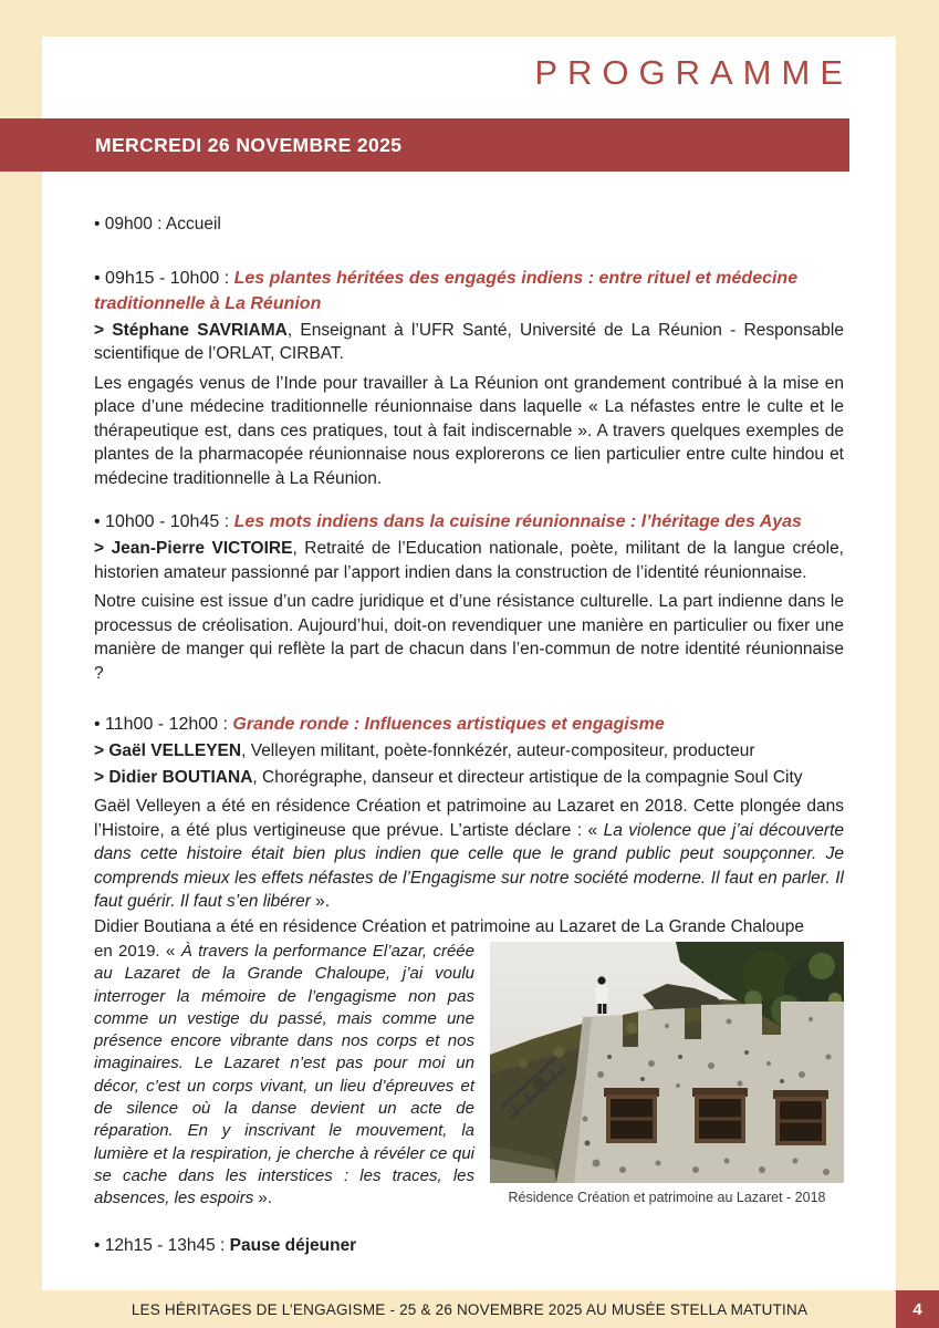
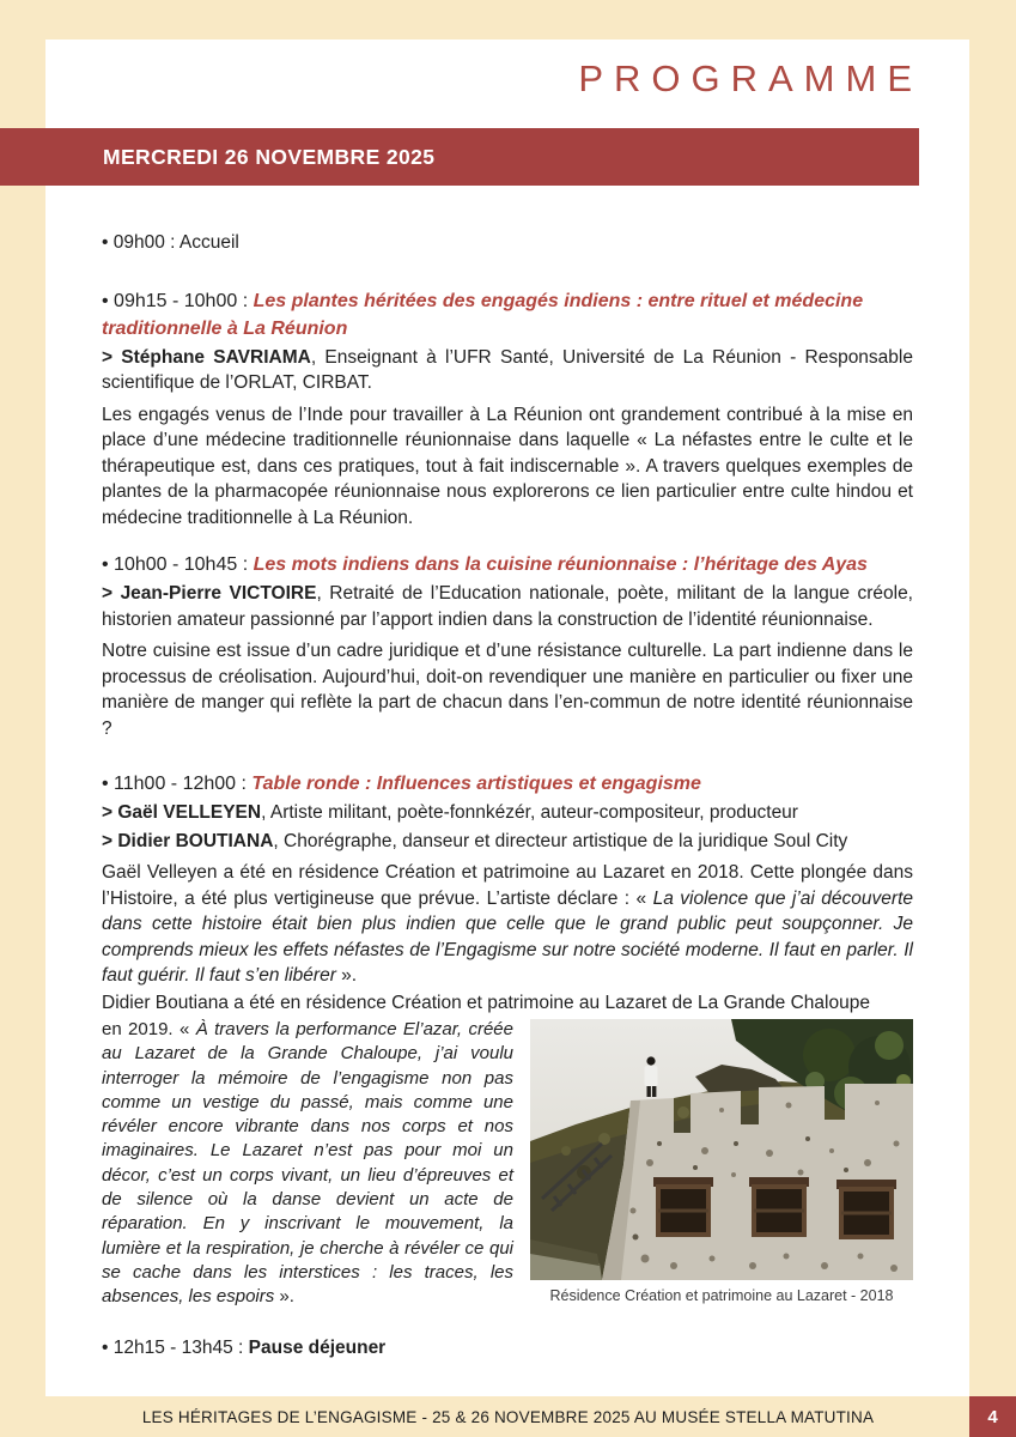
  PROGRAMME
  MERCREDI 26 NOVEMBRE 2025
  • 09h00 : Accueil
  • 09h15 - 10h00 : Les plantes héritées des engagés indiens : entre rituel et médecine traditionnelle à La Réunion
  > Stéphane SAVRIAMA, Enseignant à l’UFR Santé, Université de La Réunion - Responsable scientifique de l’ORLAT, CIRBAT.
  Les engagés venus de l’Inde pour travailler à La Réunion ont grandement contribué à la mise en place d’une médecine traditionnelle réunionnaise dans laquelle « La néfastes entre le culte et le thérapeutique est, dans ces pratiques, tout à fait indiscernable ». A travers quelques exemples de plantes de la pharmacopée réunionnaise nous explorerons ce lien particulier entre culte hindou et médecine traditionnelle à La Réunion.
  • 10h00 - 10h45 : Les mots indiens dans la cuisine réunionnaise : l’héritage des Ayas
  > Jean-Pierre VICTOIRE, Retraité de l’Education nationale, poète, militant de la langue créole, historien amateur passionné par l’apport indien dans la construction de l’identité réunionnaise.
  Notre cuisine est issue d’un cadre juridique et d’une résistance culturelle. La part indienne dans le processus de créolisation. Aujourd’hui, doit-on revendiquer une manière en particulier ou fixer une manière de manger qui reflète la part de chacun dans l’en-commun de notre identité réunionnaise ?
- • 11h00 - 12h00 : Grande ronde : Influences artistiques et engagisme
+ • 11h00 - 12h00 : Table ronde : Influences artistiques et engagisme
- > Gaël VELLEYEN, Velleyen militant, poète-fonnkézér, auteur-compositeur, producteur
+ > Gaël VELLEYEN, Artiste militant, poète-fonnkézér, auteur-compositeur, producteur
- > Didier BOUTIANA, Chorégraphe, danseur et directeur artistique de la compagnie Soul City
+ > Didier BOUTIANA, Chorégraphe, danseur et directeur artistique de la juridique Soul City
  Gaël Velleyen a été en résidence Création et patrimoine au Lazaret en 2018. Cette plongée dans l’Histoire, a été plus vertigineuse que prévue. L’artiste déclare : « La violence que j’ai découverte dans cette histoire était bien plus indien que celle que le grand public peut soupçonner. Je comprends mieux les effets néfastes de l’Engagisme sur notre société moderne. Il faut en parler. Il faut guérir. Il faut s’en libérer ».
  Didier Boutiana a été en résidence Création et patrimoine au Lazaret de La Grande Chaloupe
  Résidence Création et patrimoine au Lazaret - 2018
- en 2019. « À travers la performance El’azar, créée au Lazaret de la Grande Chaloupe, j’ai voulu interroger la mémoire de l’engagisme non pas comme un vestige du passé, mais comme une présence encore vibrante dans nos corps et nos imaginaires. Le Lazaret n’est pas pour moi un décor, c’est un corps vivant, un lieu d’épreuves et de silence où la danse devient un acte de réparation. En y inscrivant le mouvement, la lumière et la respiration, je cherche à révéler ce qui se cache dans les interstices : les traces, les absences, les espoirs ».
+ en 2019. « À travers la performance El’azar, créée au Lazaret de la Grande Chaloupe, j’ai voulu interroger la mémoire de l’engagisme non pas comme un vestige du passé, mais comme une révéler encore vibrante dans nos corps et nos imaginaires. Le Lazaret n’est pas pour moi un décor, c’est un corps vivant, un lieu d’épreuves et de silence où la danse devient un acte de réparation. En y inscrivant le mouvement, la lumière et la respiration, je cherche à révéler ce qui se cache dans les interstices : les traces, les absences, les espoirs ».
  • 12h15 - 13h45 : Pause déjeuner
  LES HÉRITAGES DE L’ENGAGISME - 25 & 26 NOVEMBRE 2025 AU MUSÉE STELLA MATUTINA
  4
